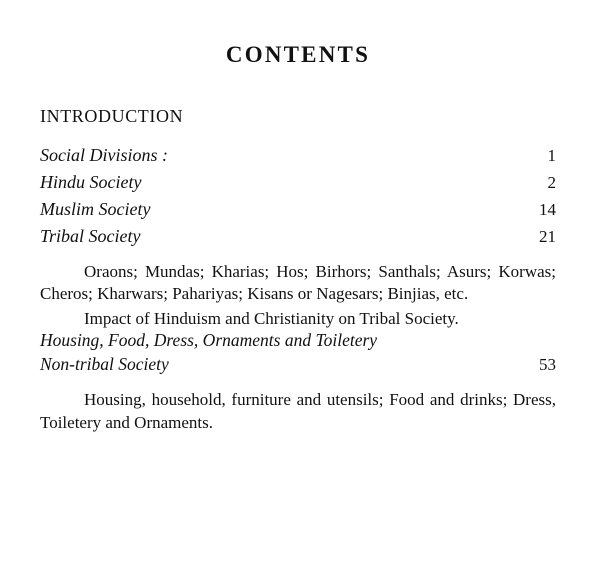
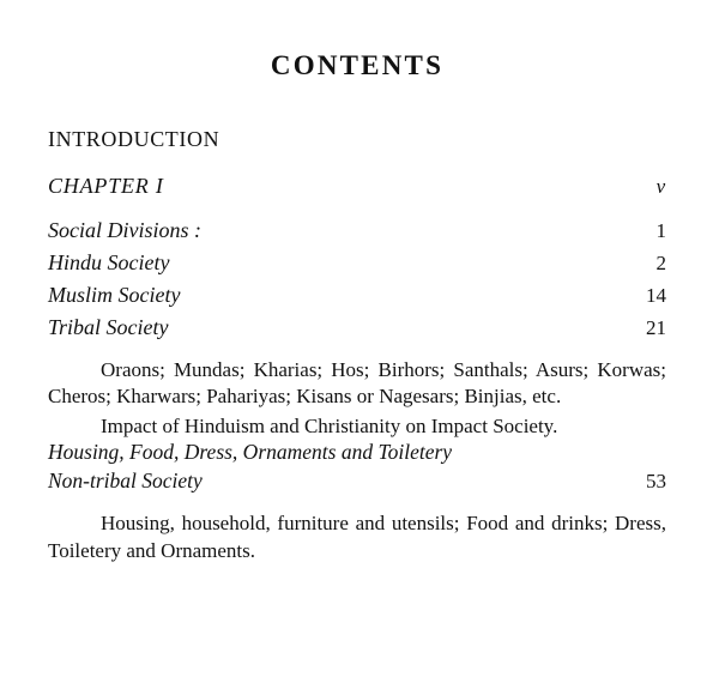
  CONTENTS
  INTRODUCTION
+ CHAPTER I
+ v
  Social Divisions :
  1
  Hindu Society
  2
  Muslim Society
  14
  Tribal Society
  21
  Oraons; Mundas; Kharias; Hos; Birhors; Santhals; Asurs; Korwas; Cheros; Kharwars; Pahariyas; Kisans or Nagesars; Binjias, etc.
- Impact of Hinduism and Christianity on Tribal Society.
+ Impact of Hinduism and Christianity on Impact Society.
  Housing, Food, Dress, Ornaments and Toiletery
  Non-tribal Society
  53
  Housing, household, furniture and utensils; Food and drinks; Dress, Toiletery and Ornaments.
